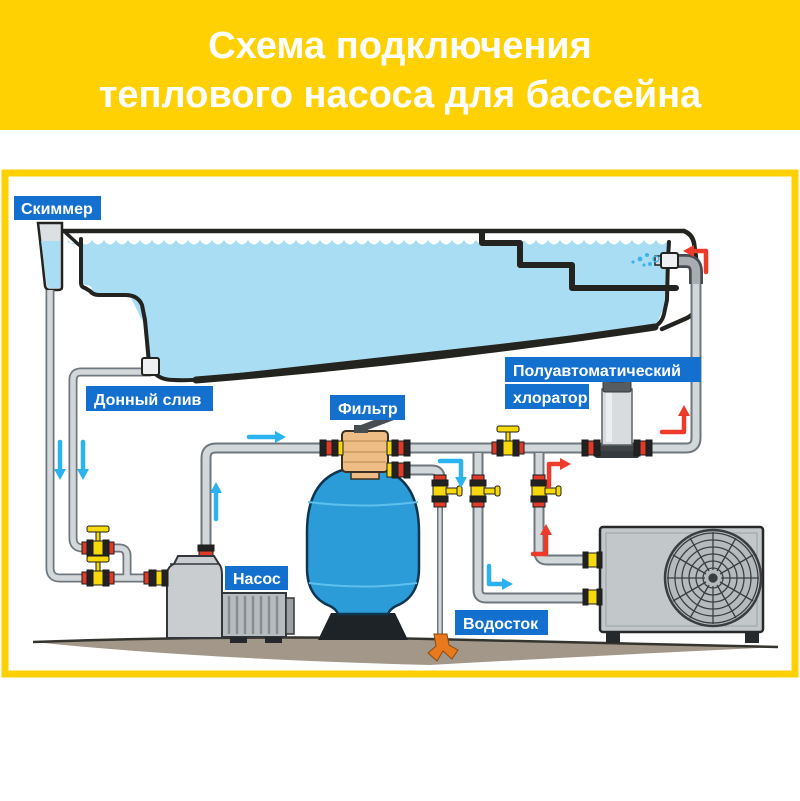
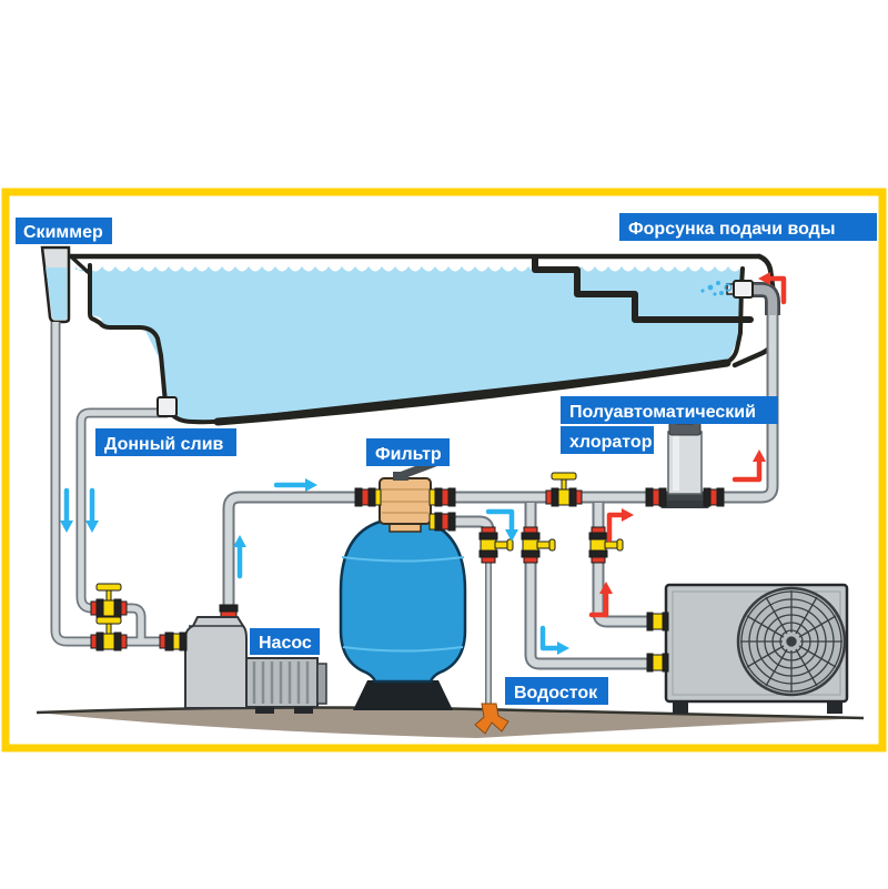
- Схема подключения
- теплового насоса для бассейна
  Скиммер
+ Форсунка подачи воды
  Донный слив
  Фильтр
  Полуавтоматический
  хлоратор
  Насос
  Водосток
